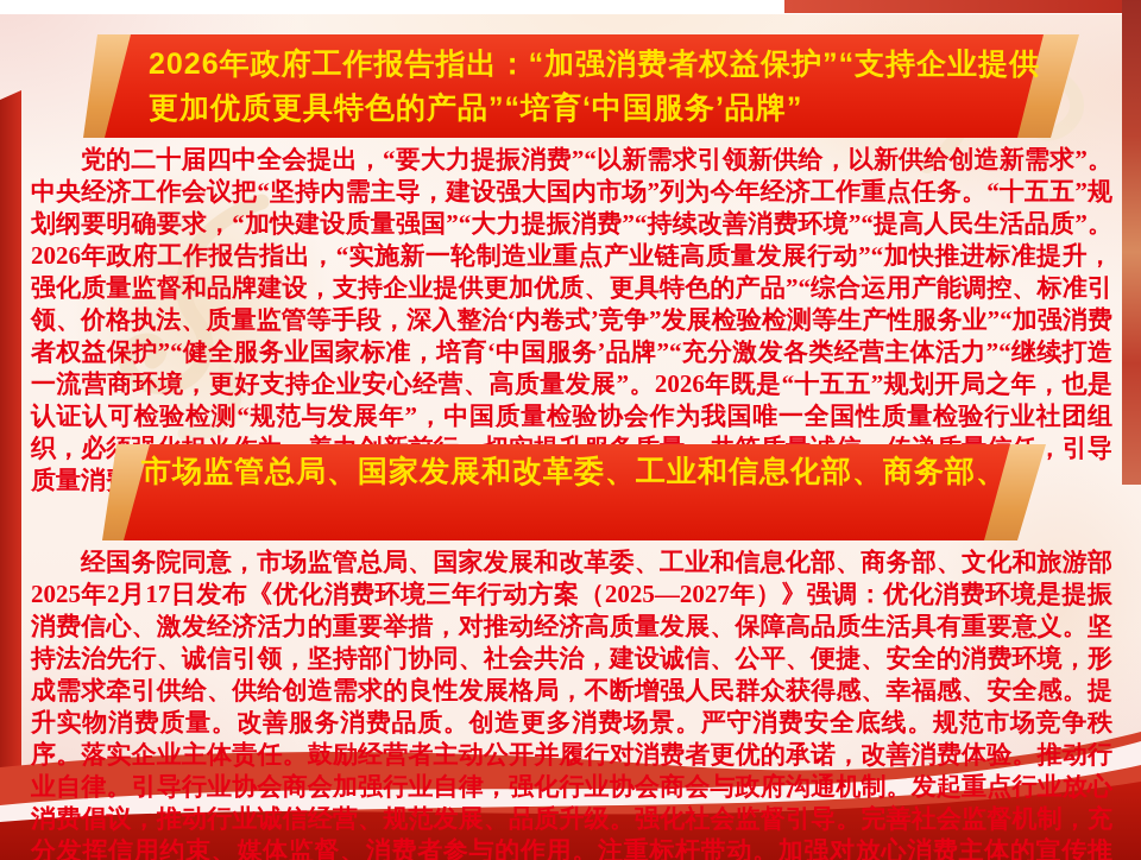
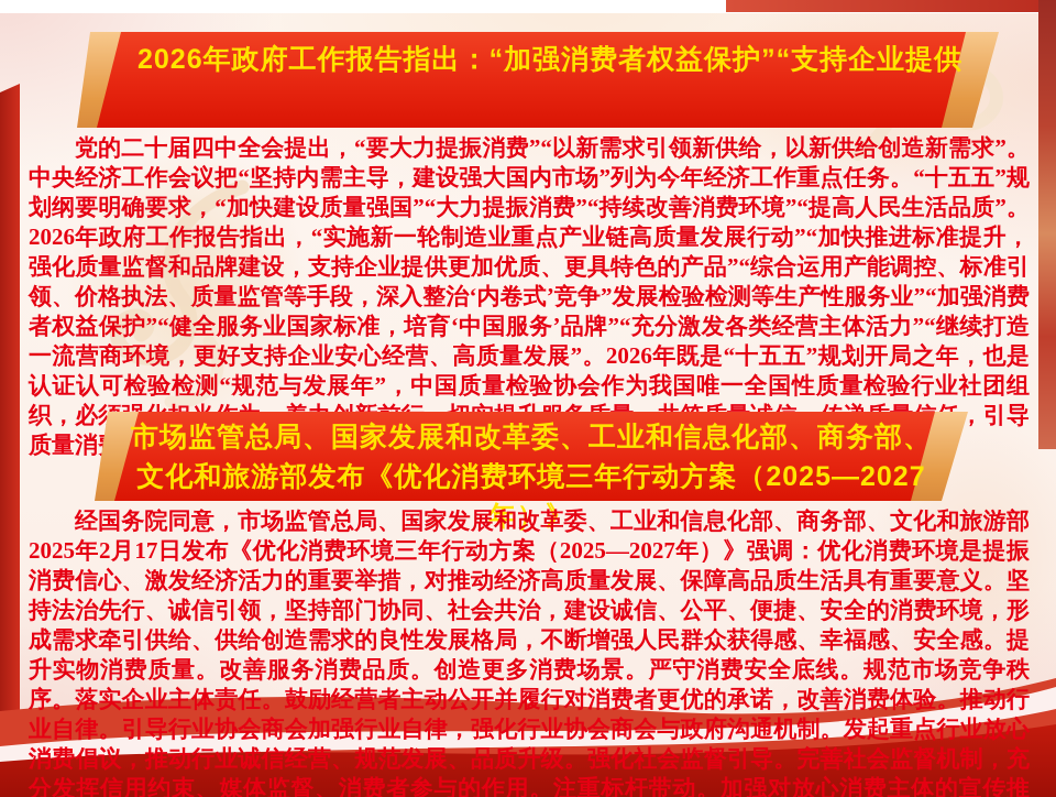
  2026年政府工作报告指出：“加强消费者权益保护”“支持企业提供
- 更加优质更具特色的产品”“培育‘中国服务’品牌”
  党的二十届四中全会提出，“要大力提振消费”“以新需求引领新供给，以新供给创造新需求”。中央经济工作会议把“坚持内需主导，建设强大国内市场”列为今年经济工作重点任务。“十五五”规划纲要明确要求，“加快建设质量强国”“大力提振消费”“持续改善消费环境”“提高人民生活品质”。2026年政府工作报告指出，“实施新一轮制造业重点产业链高质量发展行动”“加快推进标准提升，强化质量监督和品牌建设，支持企业提供更加优质、更具特色的产品”“综合运用产能调控、标准引领、价格执法、质量监管等手段，深入整治‘内卷式’竞争”发展检验检测等生产性服务业”“加强消费者权益保护”“健全服务业国家标准，培育‘中国服务’品牌”“充分激发各类经营主体活力”“继续打造一流营商环境，更好支持企业安心经营、高质量发展”。2026年既是“十五五”规划开局之年，也是认证认可检验检测“规范与发展年”，中国质量检验协会作为我国唯一全国性质量检验行业社团组织，必，引导质量消
  市场监管总局、国家发展和改革委、工业和信息化部、商务部、
+ 文化和旅游部发布《优化消费环境三年行动方案（2025—2027年）》
  经国务院同意，市场监管总局、国家发展和改革委、工业和信息化部、商务部、文化和旅游部2025年2月17日发布《优化消费环境三年行动方案（2025—2027年）》强调：优化消费环境是提振消费信心、激发经济活力的重要举措，对推动经济高质量发展、保障高品质生活具有重要意义。坚持法治先行、诚信引领，坚持部门协同、社会共治，建设诚信、公平、便捷、安全的消费环境，形成需求牵引供给、供给创造需求的良性发展格局，不断增强人民群众获得感、幸福感、安全感。提升实物消费质量。改善服务消费品质。创造更多消费场景。严守消费安全底线。规范市场竞争秩序。落实企业主体责任。鼓励经营者主动公开并履行对消费者更优的承诺，改善消费体验。推动行业自律。引导行业协会商会加强行业自律，强化行业协会商会与政府沟通机制。发起重点行业放心消费倡议，推动行业诚信经营、规范发展、品质升级。强化社会监督引导。完善社会监督机制，充分发挥信用约束、媒体监督、消费者参与的作用。注重标杆带动。加强对放心消费主体的宣传推
